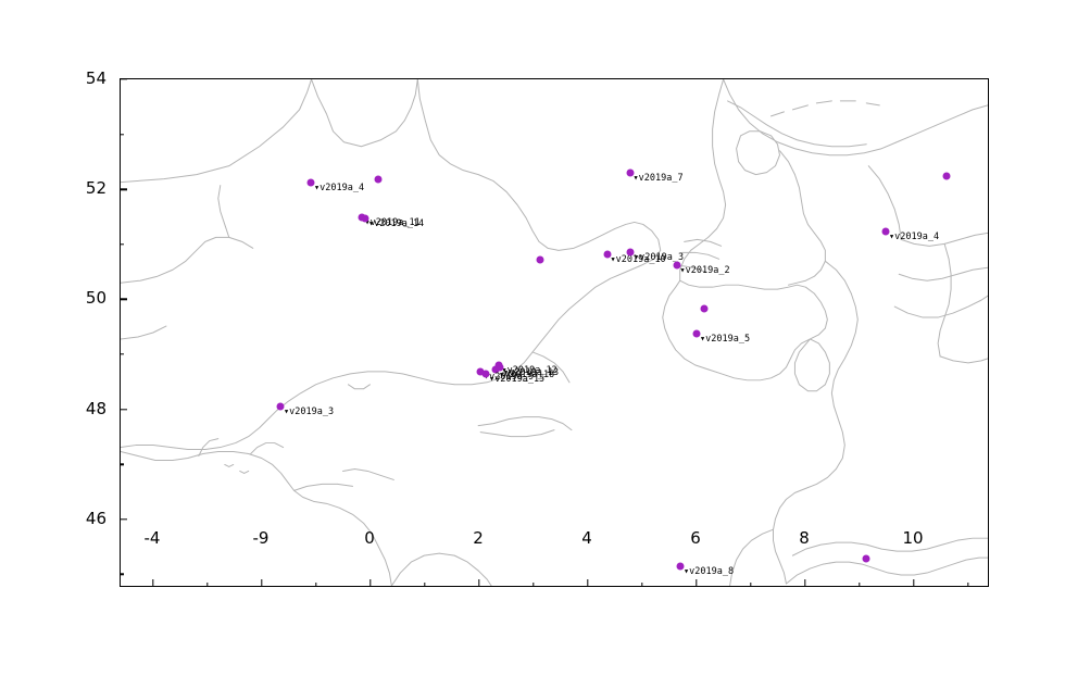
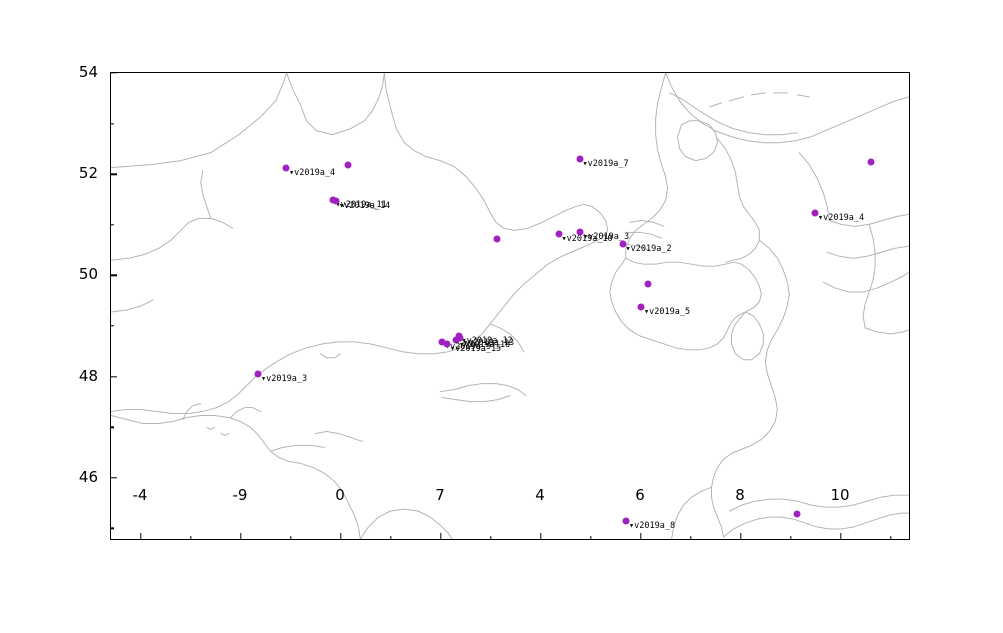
  ▾v2019a_4
  ▾v2019a_11
  ▾v2019a_14
  ▾v2019a_7
  ▾v2019a_4
  ▾v2019a_10
  ▾v2019a_3
  ▾v2019a_2
  ▾v2019a_5
  ▾v2019a_12
  ▾v2019a_13
  ▾v2019a_16
  v2019a_9
  ▾v2019a_15
  ▾v2019a_3
  ▾v2019a_8
  -4
  -9
  0
- 2
+ 7
  4
  6
  8
  10
  46
  48
  50
  52
  54
